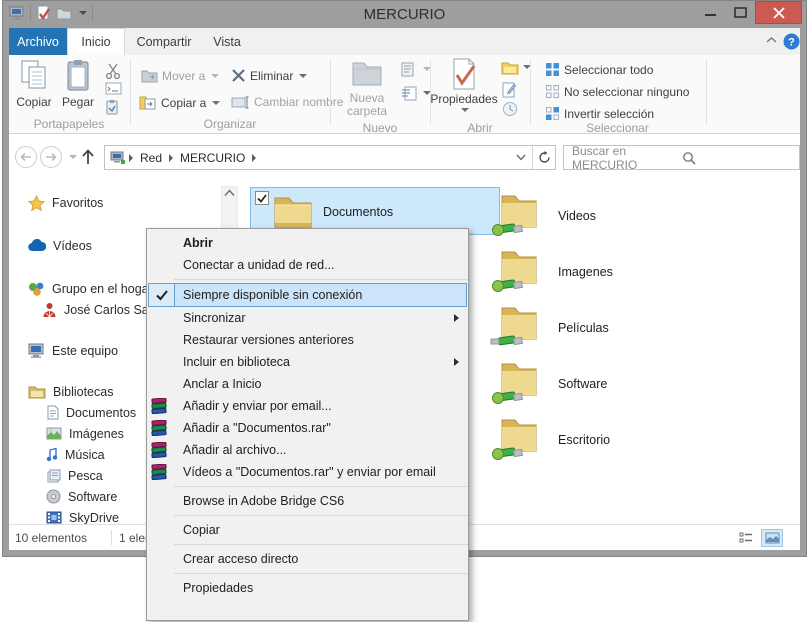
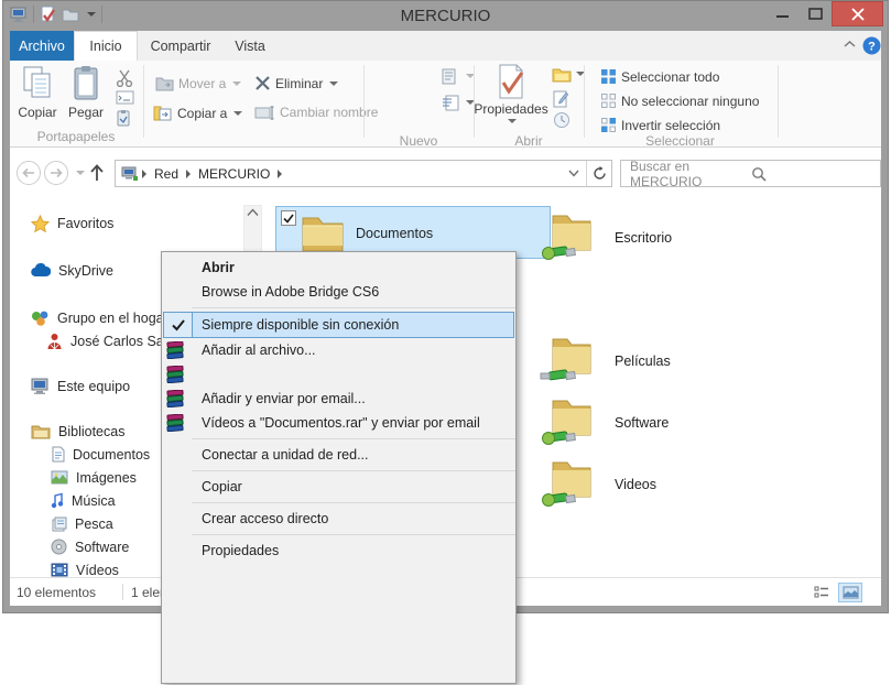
  MERCURIO
  Archivo
  Inicio
  Compartir
  Vista
  ?
  Copiar
  Pegar
  Portapapeles
  Mover a
  Eliminar
  Copiar a
  Cambiar nomre
- Organizar
- Nueva carpeta
  Nuevo
  Propiedades
  Abrir
  Seleccionar todo
  No seleccionar ninguno
  Invertir selección
  Seleccionar
  Red
  MERCURIO
  Buscar en MERCURIO
  Favoritos
- Vídeos
+ SkyDrive
  Grupo en el hog
  José Carlos S
  Este equipo
  Bibliotecas
  Documentos
  Imágenes
  Música
  Pesca
  Software
- SkyDrive
+ Vídeos
  Documentos
- Videos
+ Escritorio
- Imagenes
  Películas
  Software
- Escritorio
+ Videos
  10 elementos
  1 ele
  Abrir
- Conectar a unidad de red...
+ Browse in Adobe Bridge CS6
  Siempre disponible sin conexión
- Sincronizar
- Restaurar versiones anteriores
- Incluir en biblioteca
- Anclar a Inicio
- Añadir y enviar por email...
+ Añadir al archivo...
- Añadir a "Documentos.rar"
- Añadir al archivo...
+ Añadir y enviar por email...
  Vídeos a "Documentos.rar" y enviar por email
- Browse in Adobe Bridge CS6
+ Conectar a unidad de red...
  Copiar
  Crear acceso directo
  Propiedades
